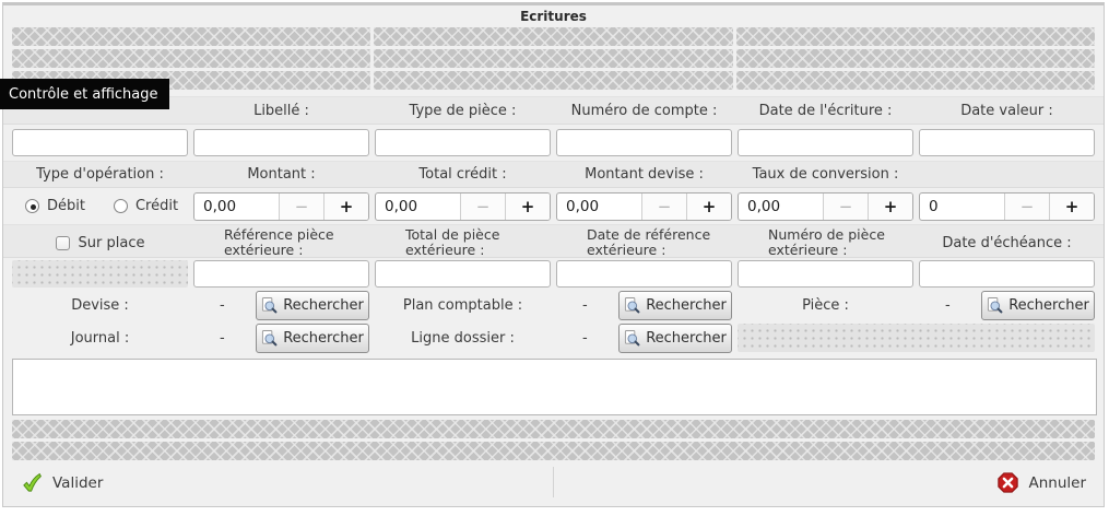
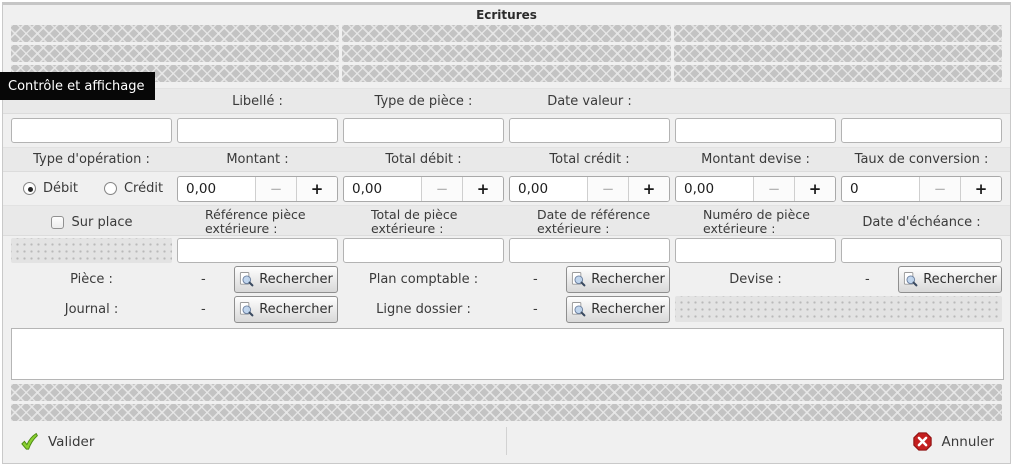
  Ecritures
  Libellé :
  Type de pièce :
- Numéro de compte :
- Date de l'écriture :
  Date valeur :
  Type d'opération :
  Montant :
+ Total débit :
  Total crédit :
  Montant devise :
  Taux de conversion :
  Débit
  Crédit
  0,00
  −
  +
  0,00
  −
  +
  0,00
  −
  +
  0,00
  −
  +
  0
  −
  +
  Sur place
  Référence pièce extérieure :
  Total de pièce extérieure :
  Date de référence extérieure :
  Numéro de pièce extérieure :
  Date d'échéance :
- Devise :
+ Pièce :
  -
  Rechercher
  Plan comptable :
  -
  Rechercher
- Pièce :
+ Devise :
  -
  Rechercher
  Journal :
  -
  Rechercher
  Ligne dossier :
  -
  Rechercher
  Valider
  Annuler
  Contrôle et affichage
